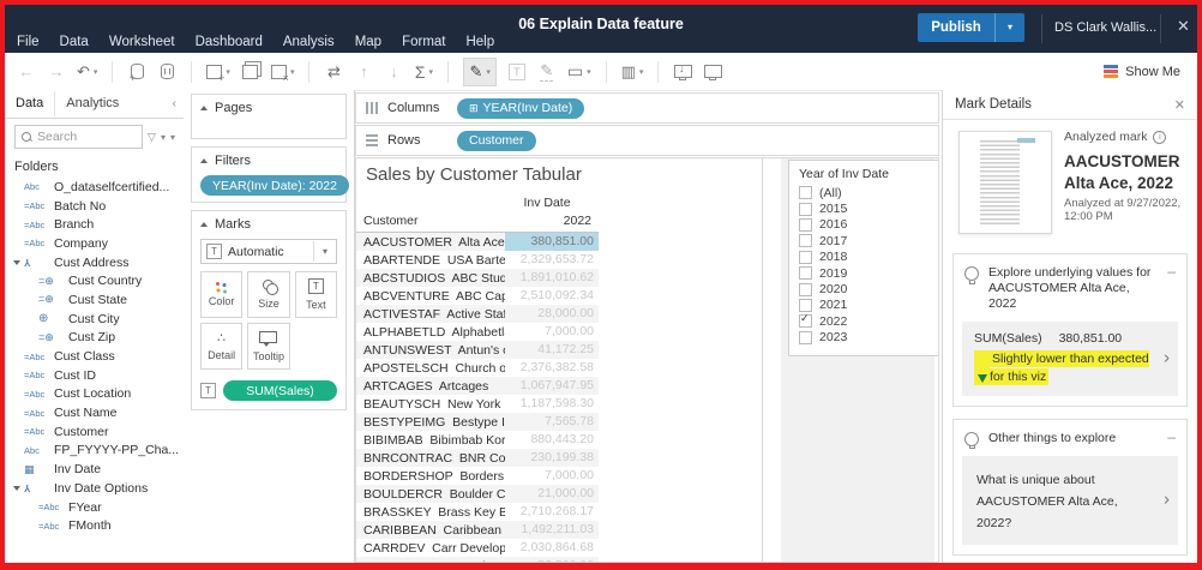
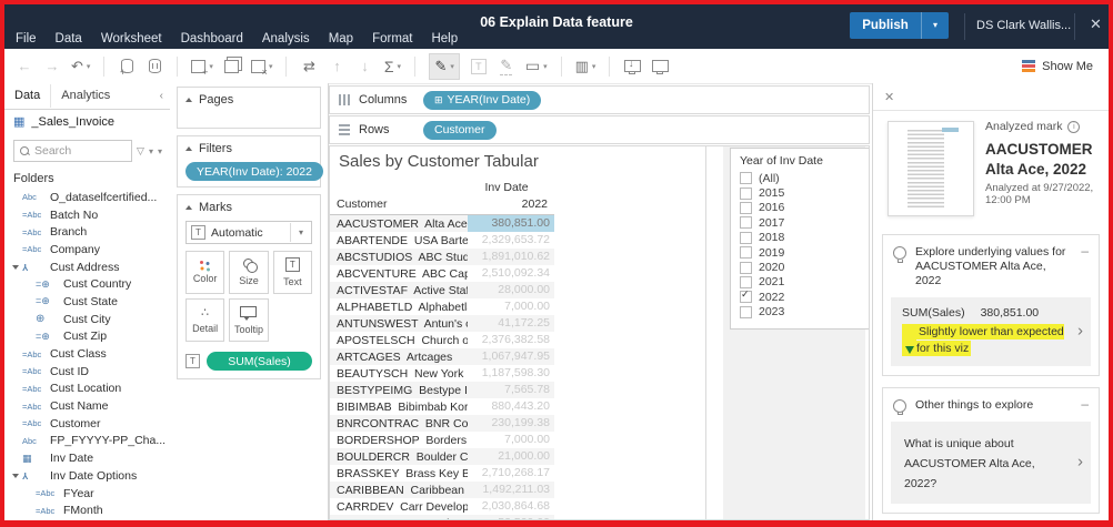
  File
  Data
  Worksheet
  Dashboard
  Analysis
  Map
  Format
  Help
  06 Explain Data feature
  Publish
  ▾
  DS Clark Wallis...
  ✕
  Show Me
  Data
  Analytics
  ‹
+ ▦
+ _Sales_Invoice
  Search
  ▽
  ▾
  ▾
  Folders
  O_dataselfcertified...
  Batch No
  Branch
  Company
  Cust Address
  Cust Country
  Cust State
  Cust City
  Cust Zip
  Cust Class
  Cust ID
  Cust Location
  Cust Name
  Customer
  FP_FYYYY-PP_Cha...
  Inv Date
  Inv Date Options
  FYear
  FMonth
  Pages
  Filters
  YEAR(Inv Date): 2022
  Marks
  T
  Automatic
  ▾
  Color
  Size
  T
  Text
  Detail
  Tooltip
  T
  SUM(Sales)
  Columns
  ⊞
  YEAR(Inv Date)
  Rows
  Customer
  Sales by Customer Tabular
  Inv Date
  2022
  Customer
  AACUSTOMER Alta Ace
  380,851.00
  ABARTENDE USA Barte
  2,329,653.72
  ABCSTUDIOS ABC Stud
  1,891,010.62
  ABCVENTURE ABC Cap
  2,510,092.34
  ACTIVESTAF Active Staf
  28,000.00
  ALPHABETLD Alphabetl
  7,000.00
  ANTUNSWEST Antun's
  41,172.25
  APOSTELSCH Church o
  2,376,382.58
  ARTCAGES Artcages
  1,067,947.95
  BEAUTYSCH New York
  1,187,598.30
  BESTYPEIMG Bestype I
  7,565.78
  BIBIMBAB Bibimbab Kor
  880,443.20
  BNRCONTRAC BNR Co
  230,199.38
  BORDERSHOP Borders
  7,000.00
  BOULDERCR Boulder C
  21,000.00
  BRASSKEY Brass Key B
  2,710,268.17
  CARIBBEAN Caribbean
  1,492,211.03
  CARRDEV Carr Develop
  2,030,864.68
  Year of Inv Date
  (All)
  2015
  2016
  2017
  2018
  2019
  2020
  2021
  2022
  2023
- Mark Details
  ✕
  Analyzed mark
  AACUSTOMER Alta Ace, 2022
  Analyzed at 9/27/2022, 12:00 PM
  Explore underlying values for AACUSTOMER Alta Ace, 2022
  –
  SUM(Sales)
  380,851.00
  Slightly lower than expected for this viz
  ›
  Other things to explore
  –
  What is unique about AACUSTOMER Alta Ace, 2022?
  ›
